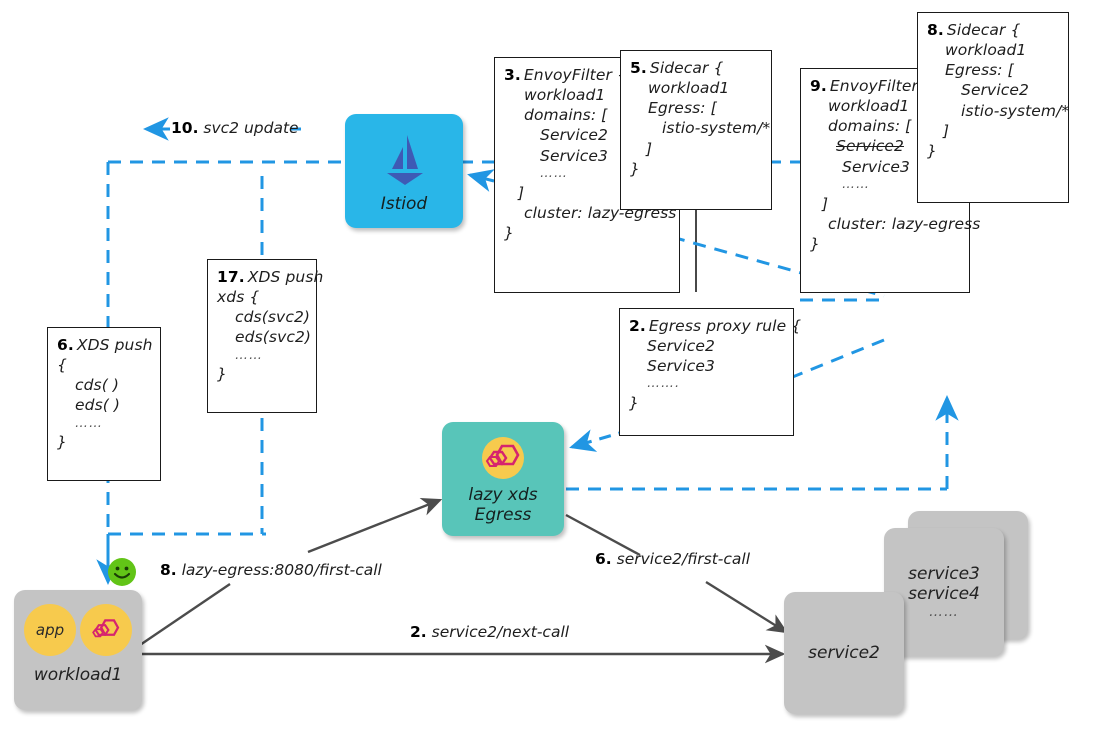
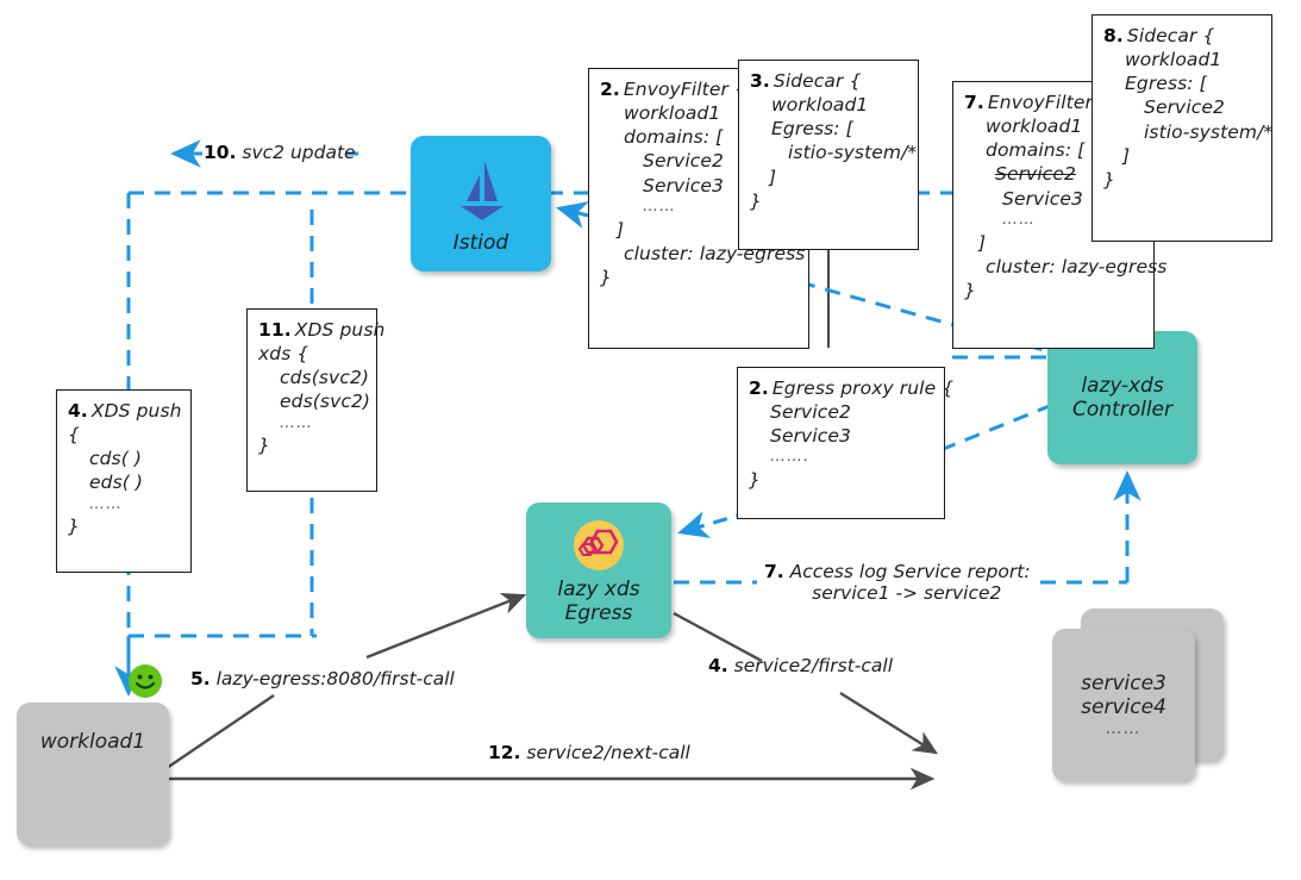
  Istiod
  lazy xds
  Egress
+ lazy-xds
+ Controller
  service3
  service4
  ……
- service2
- app
  workload1
- 3. EnvoyFilter
+ 2. EnvoyFilter
  workload1
  domains: [
  Service2
  Service3
  ……
  ]
  cluster: lazy-egress
  }
- 5. Sidecar {
+ 3. Sidecar {
  workload1
  Egress: [
  istio-system/*
  ]
  }
- 9. EnvoyFilter
+ 7. EnvoyFilter
  workload1
  domains: [
  Service2
  Service3
  ……
  ]
  cluster: lazy-egress
  }
  8. Sidecar {
  workload1
  Egress: [
  Service2
  istio-system/*
  ]
  }
  2. Egress proxy rule {
  Service2
  Service3
  …….
  }
- 6. XDS push
+ 4. XDS push
  {
  cds( )
  eds( )
  ……
  }
- 17. XDS push
+ 11. XDS push
  xds {
  cds(svc2)
  eds(svc2)
  ……
  }
  10. svc2 update
- 8. lazy-egress:8080/first-call
+ 5. lazy-egress:8080/first-call
- 6. service2/first-call
+ 4. service2/first-call
- 2. service2/next-call
+ 12. service2/next-call
+ 7. Access log Service report:
+ service1 -> service2
